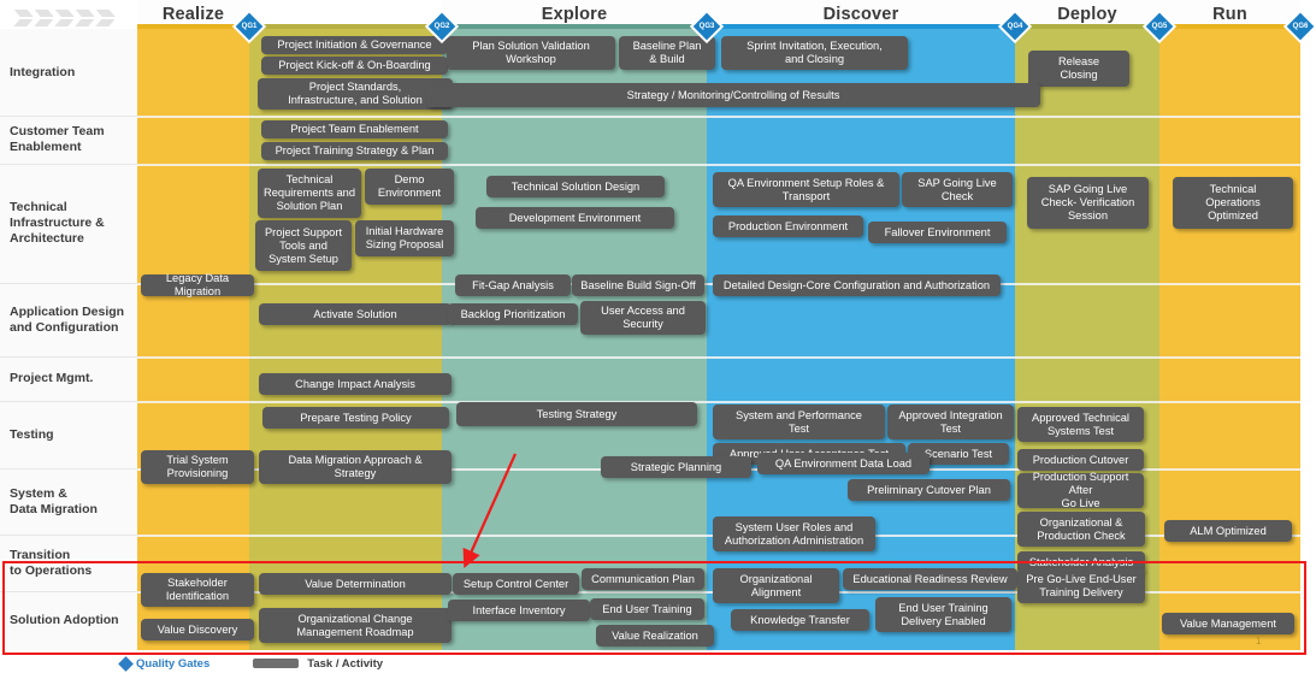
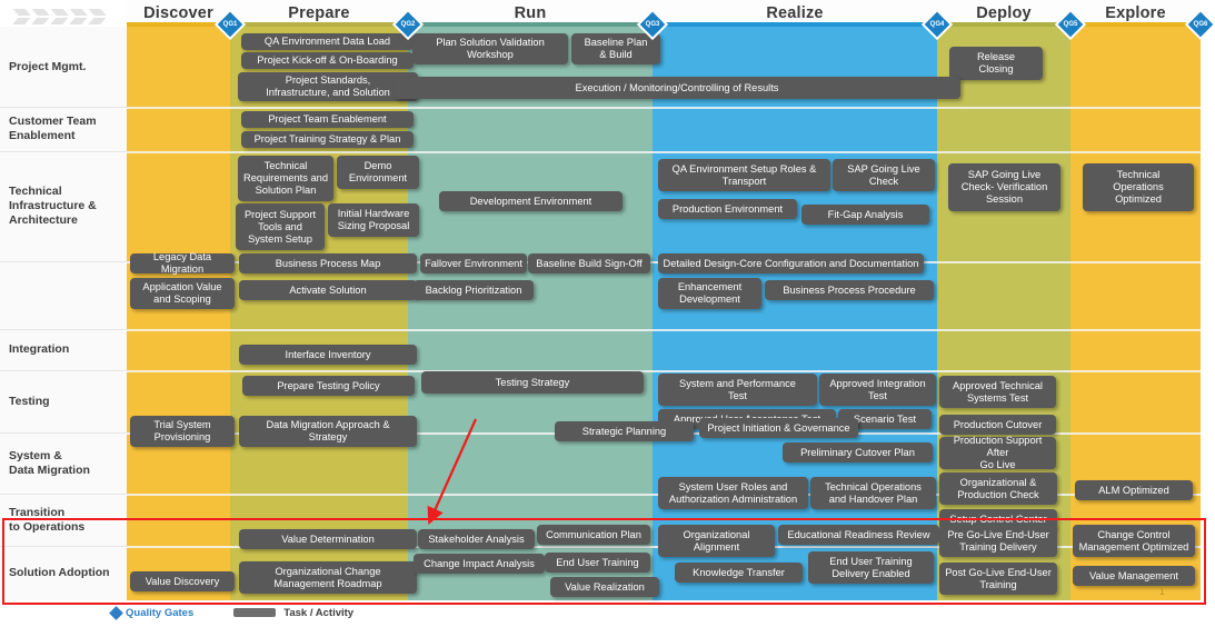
- Realize
+ Discover
+ Prepare
- Explore
+ Run
- Discover
+ Realize
  Deploy
- Run
+ Explore
- Integration
+ Project Mgmt.
  Customer Team
  Enablement
  Technical
  Infrastructure &
  Architecture
- Application Design
- and Configuration
- Project Mgmt.
+ Integration
  Testing
  System &
  Data Migration
  Transition
  to Operations
  Solution Adoption
- Project Initiation & Governance
+ QA Environment Data Load
  Project Kick-off & On-Boarding
  Project Standards,
  Infrastructure, and Solution
  Plan Solution Validation
  Workshop
  Baseline Plan
  & Build
- Sprint Invitation, Execution,
- and Closing
  Release
  Closing
- Strategy / Monitoring/Controlling of Results
+ Execution / Monitoring/Controlling of Results
  Project Team Enablement
  Project Training Strategy & Plan
  Technical
  Requirements and
  Solution Plan
  Demo
  Environment
  Project Support
  Tools and
  System Setup
  Initial Hardware
  Sizing Proposal
- Technical Solution Design
  Development Environment
  QA Environment Setup Roles &
  Transport
  SAP Going Live
  Check
  Production Environment
- Fallover Environment
+ Fit-Gap Analysis
  SAP Going Live
  Check- Verification
  Session
  Technical
  Operations
  Optimized
  Legacy Data Migration
+ Application Value
+ and Scoping
+ Business Process Map
  Activate Solution
- Fit-Gap Analysis
+ Fallover Environment
  Baseline Build Sign-Off
  Backlog Prioritization
- User Access and
- Security
- Detailed Design-Core Configuration and Authorization
+ Detailed Design-Core Configuration and Documentation
+ Enhancement
+ Development
+ Business Process Procedure
- Change Impact Analysis
+ Interface Inventory
  Prepare Testing Policy
  Testing Strategy
  System and Performance
  Test
  Approved Integration
  Test
  Approved Technical
  Systems Test
  cenario Test
  Trial System
  Provisioning
  Data Migration Approach &
  Strategy
  Strategic Planning
- QA Environment Data Load
+ Project Initiation & Governance
  Preliminary Cutover Plan
  Production Cutover
  Production Support After
  Go Live
  System User Roles and
  Authorization Administration
+ Technical Operations
+ and Handover Plan
  Organizational &
  Production Check
  ALM Optimized
- Stakeholder Analysis
+ Setup Control Center
- Stakeholder
- Identification
  Value Discovery
  Value Determination
  Organizational Change
  Management Roadmap
- Setup Control Center
+ Stakeholder Analysis
  Communication Plan
- Interface Inventory
+ Change Impact Analysis
  End User Training
  Value Realization
  Organizational
  Alignment
  Educational Readiness Review
  Knowledge Transfer
  End User Training
  Delivery Enabled
  Pre Go-Live End-User
  Training Delivery
+ Post Go-Live End-User
+ Training
+ Change Control
+ Management Optimized
  Value Management
  Quality Gates
  Task / Activity
  1
